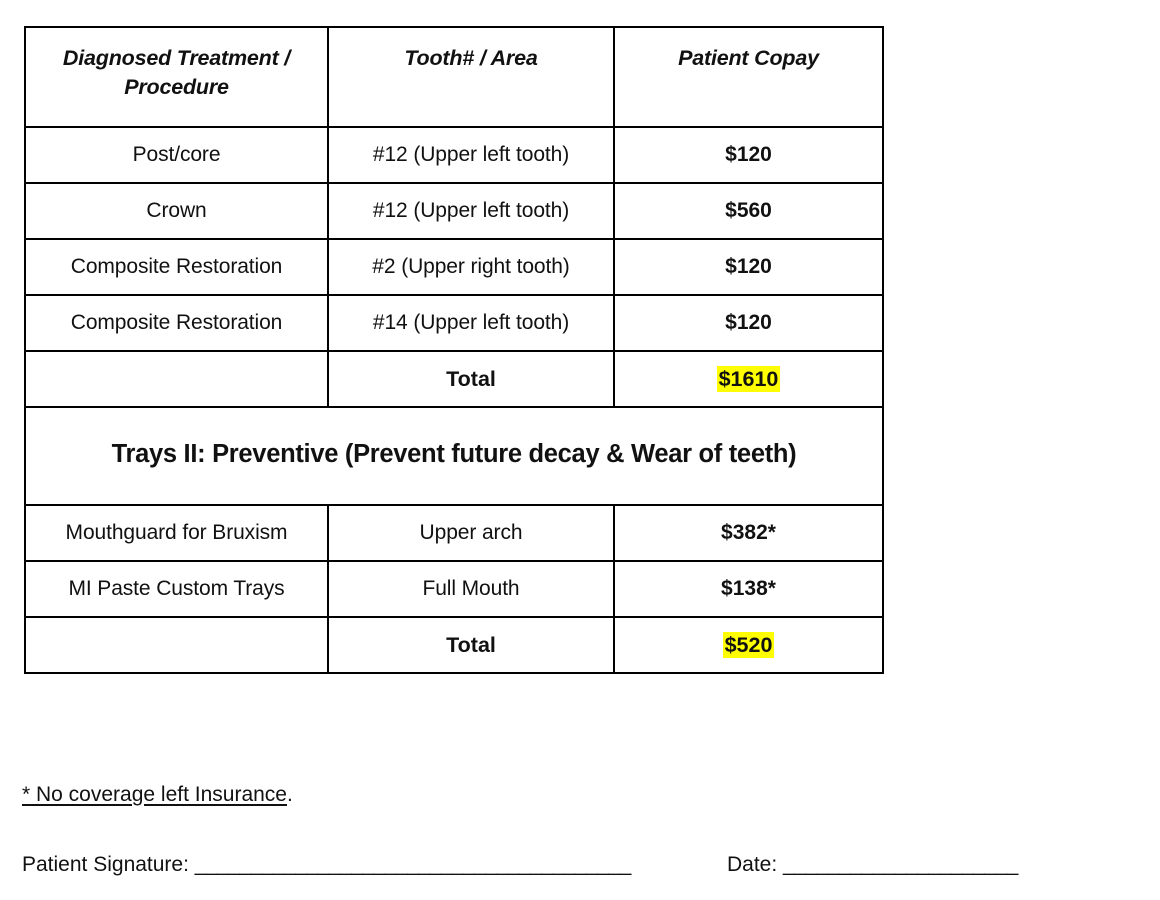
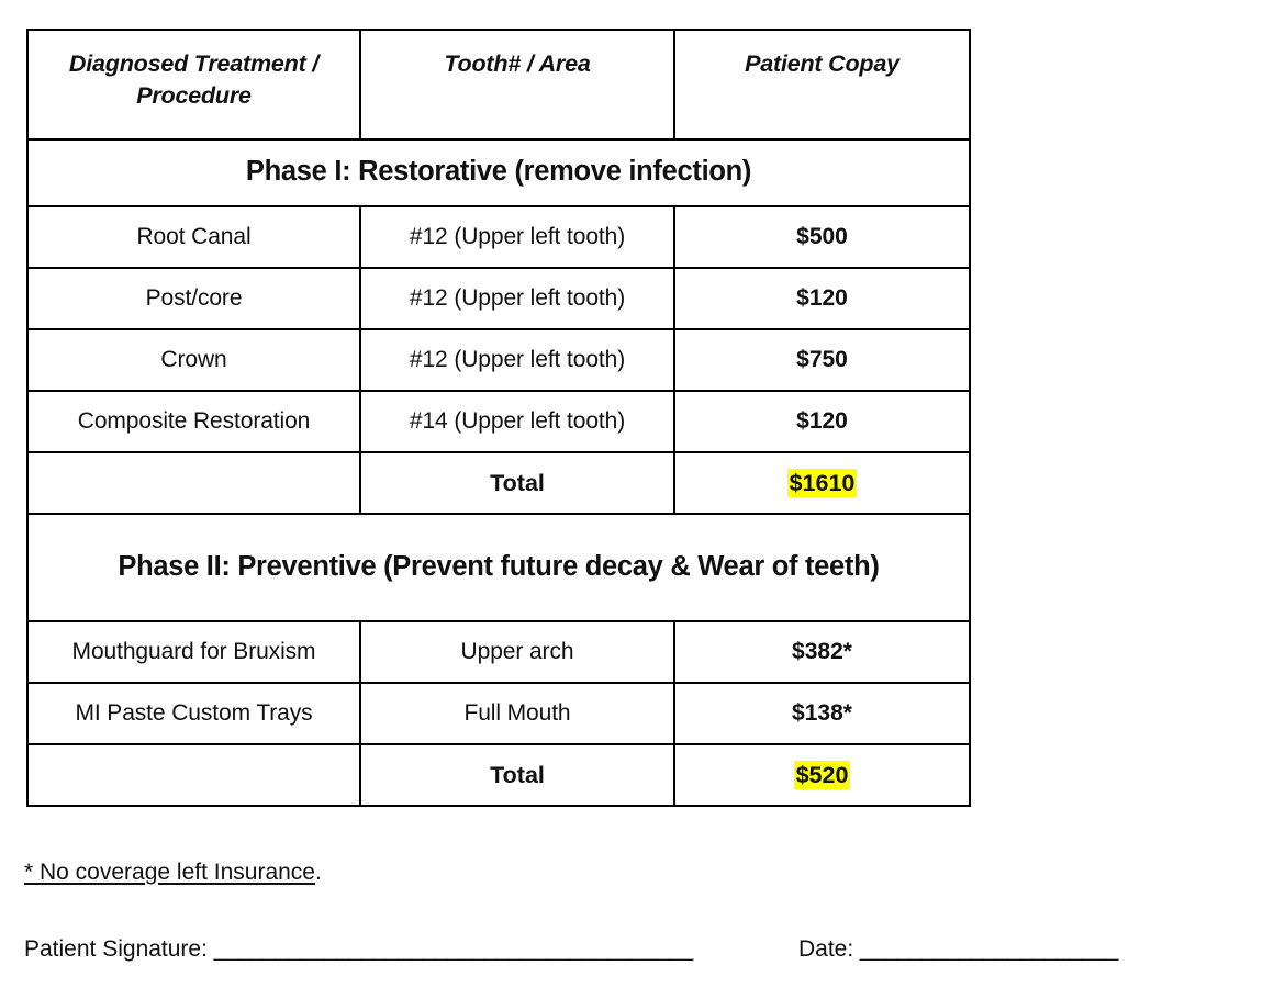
  Diagnosed Treatment / Procedure	Tooth# / Area	Patient Copay
+ Phase I: Restorative (remove infection)
+ Root Canal	#12 (Upper left tooth)	$500
  Post/core	#12 (Upper left tooth)	$120
- Crown	#12 (Upper left tooth)	$560
+ Crown	#12 (Upper left tooth)	$750
- Composite Restoration	#2 (Upper right tooth)	$120
  Composite Restoration	#14 (Upper left tooth)	$120
  	Total	$1610
- Trays II: Preventive (Prevent future decay & Wear of teeth)
+ Phase II: Preventive (Prevent future decay & Wear of teeth)
  Mouthguard for Bruxism	Upper arch	$382*
  MI Paste Custom Trays	Full Mouth	$138*
  	Total	$520
  * No coverage left Insurance.
  Patient Signature: _______________________________________
  Date: _____________________
